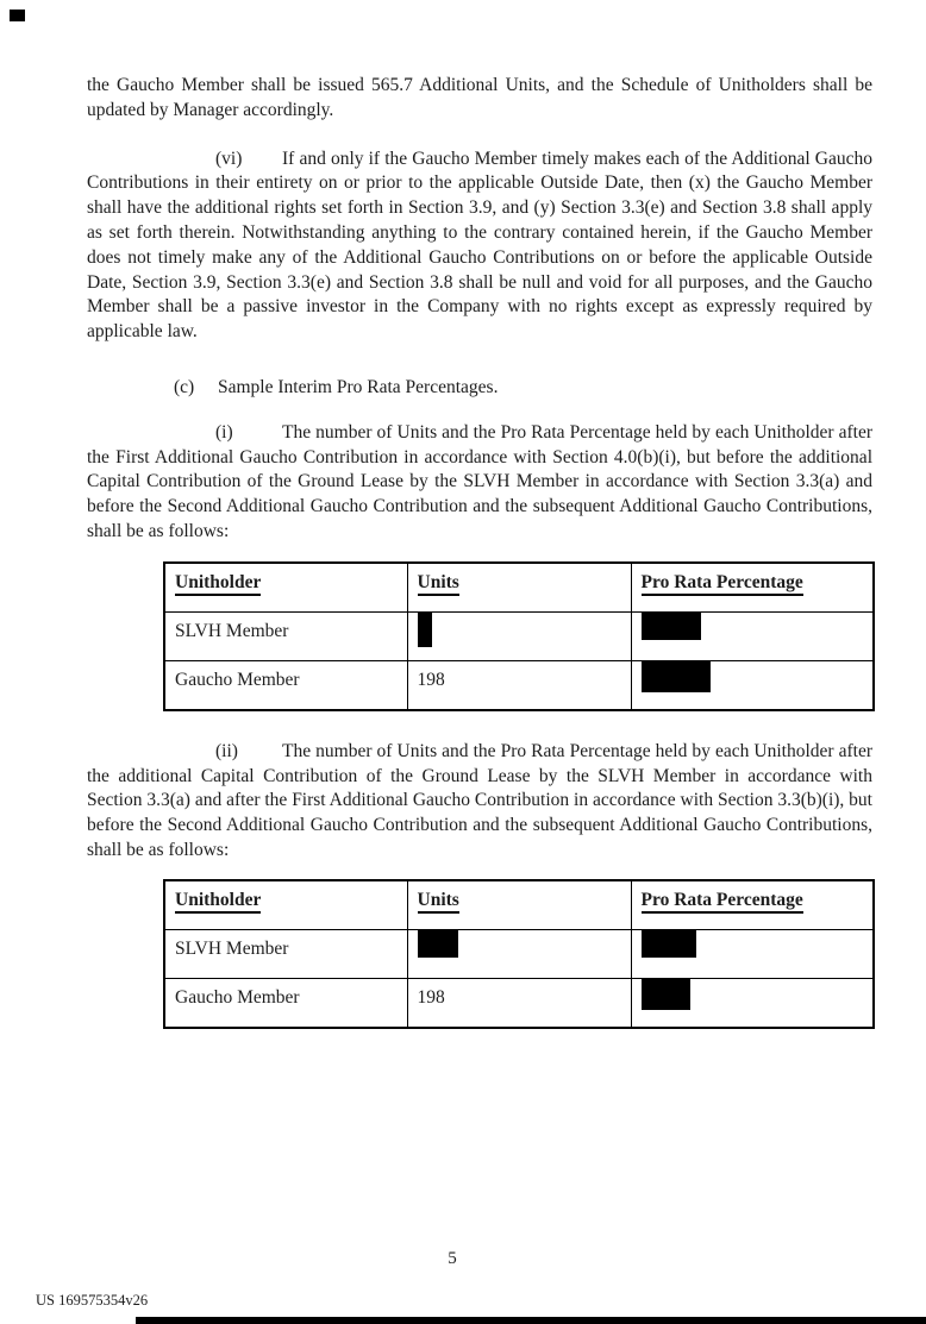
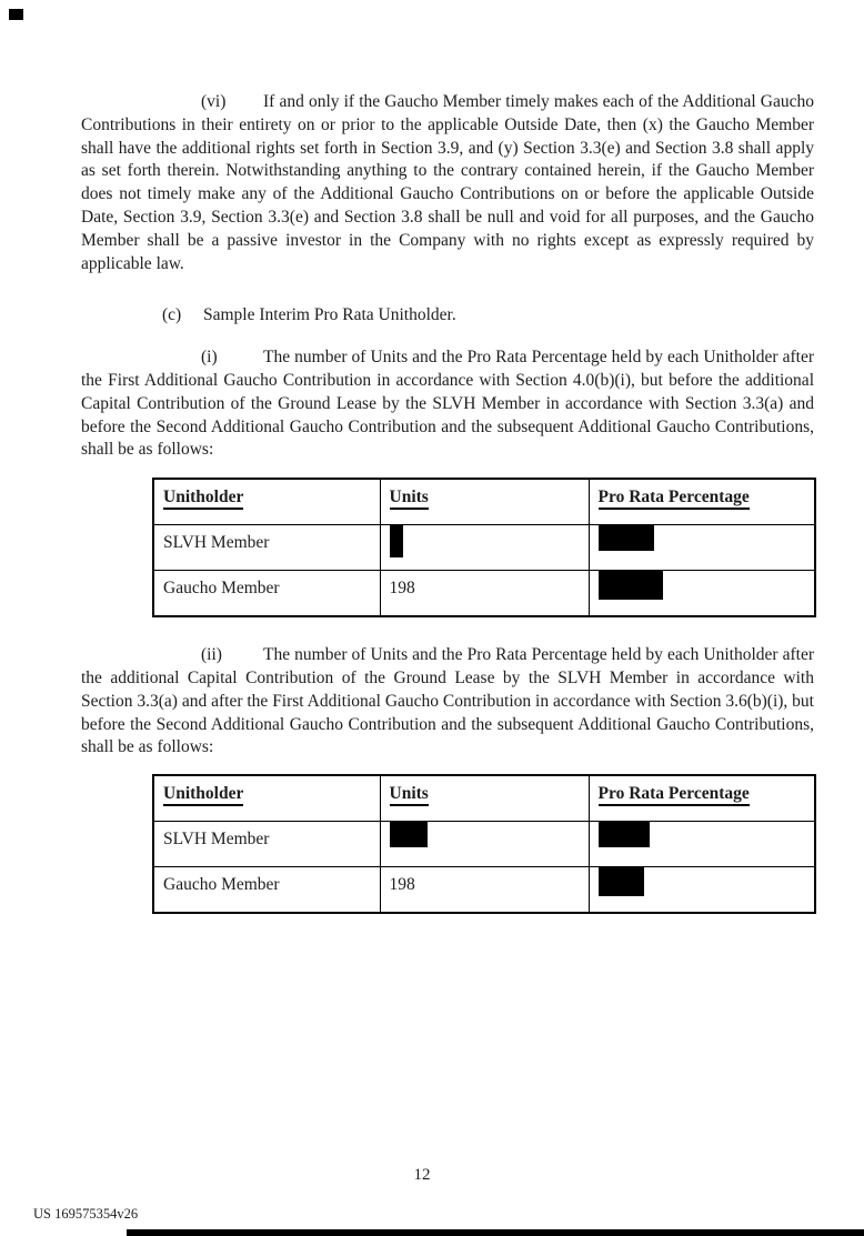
- the Gaucho Member shall be issued 565.7 Additional Units, and the Schedule of Unitholders shall be updated by Manager accordingly.
  (vi) If and only if the Gaucho Member timely makes each of the Additional Gaucho Contributions in their entirety on or prior to the applicable Outside Date, then (x) the Gaucho Member shall have the additional rights set forth in Section 3.9, and (y) Section 3.3(e) and Section 3.8 shall apply as set forth therein. Notwithstanding anything to the contrary contained herein, if the Gaucho Member does not timely make any of the Additional Gaucho Contributions on or before the applicable Outside Date, Section 3.9, Section 3.3(e) and Section 3.8 shall be null and void for all purposes, and the Gaucho Member shall be a passive investor in the Company with no rights except as expressly required by applicable law.
- (c) Sample Interim Pro Rata Percentages.
+ (c) Sample Interim Pro Rata Unitholder.
  (i) The number of Units and the Pro Rata Percentage held by each Unitholder after the First Additional Gaucho Contribution in accordance with Section 4.0(b)(i), but before the additional Capital Contribution of the Ground Lease by the SLVH Member in accordance with Section 3.3(a) and before the Second Additional Gaucho Contribution and the subsequent Additional Gaucho Contributions, shall be as follows:
  Unitholder	Units	Pro Rata Percentage
  SLVH Member
  Gaucho Member	198
- (ii) The number of Units and the Pro Rata Percentage held by each Unitholder after the additional Capital Contribution of the Ground Lease by the SLVH Member in accordance with Section 3.3(a) and after the First Additional Gaucho Contribution in accordance with Section 3.3(b)(i), but before the Second Additional Gaucho Contribution and the subsequent Additional Gaucho Contributions, shall be as follows:
+ (ii) The number of Units and the Pro Rata Percentage held by each Unitholder after the additional Capital Contribution of the Ground Lease by the SLVH Member in accordance with Section 3.3(a) and after the First Additional Gaucho Contribution in accordance with Section 3.6(b)(i), but before the Second Additional Gaucho Contribution and the subsequent Additional Gaucho Contributions, shall be as follows:
  Unitholder	Units	Pro Rata Percentage
  SLVH Member
  Gaucho Member	198
- 5
+ 12
  US 169575354v26
